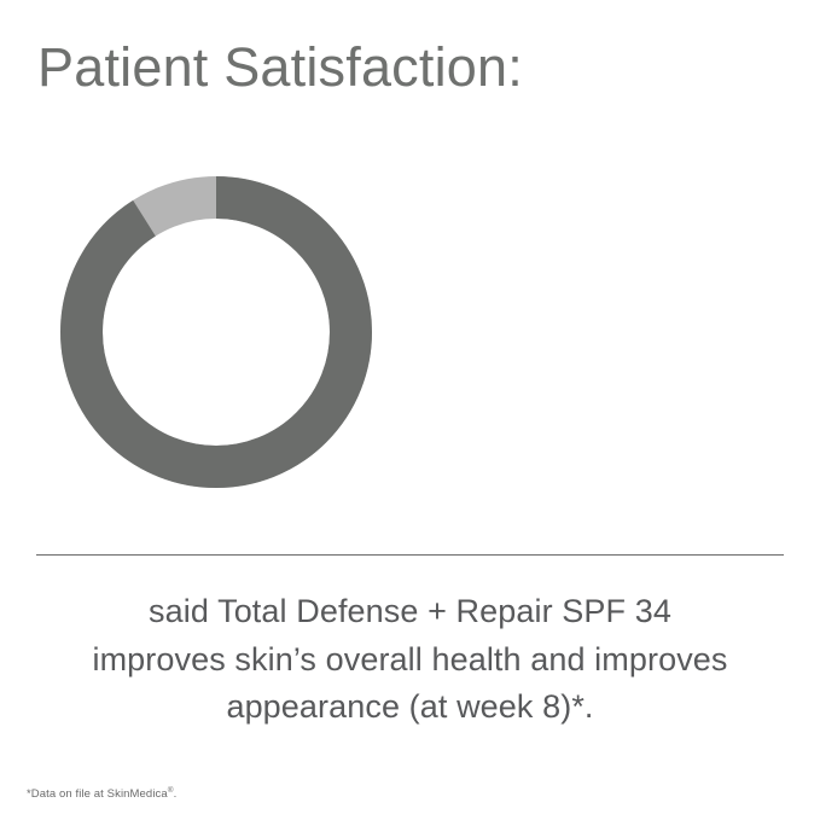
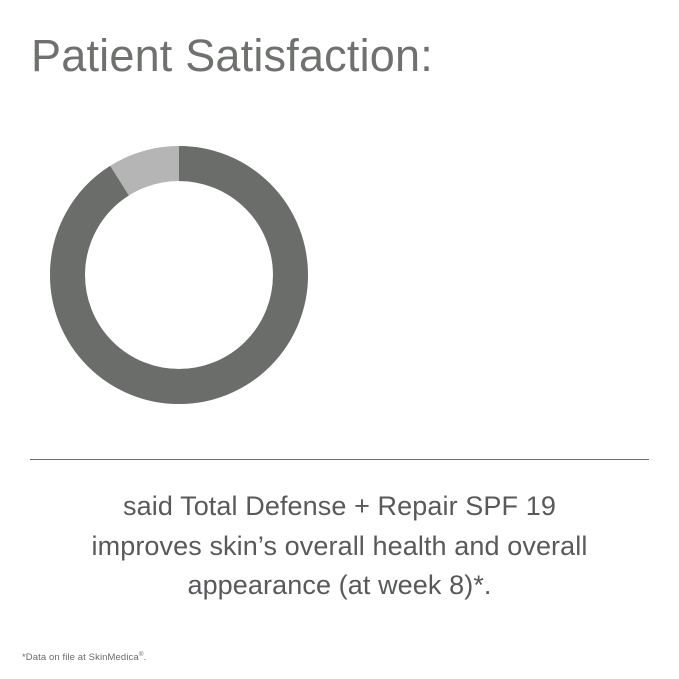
  Patient Satisfaction:
- said Total Defense + Repair SPF 34
+ said Total Defense + Repair SPF 19
- improves skin’s overall health and improves
+ improves skin’s overall health and overall
  appearance (at week 8)*.
  *Data on file at SkinMedica .
